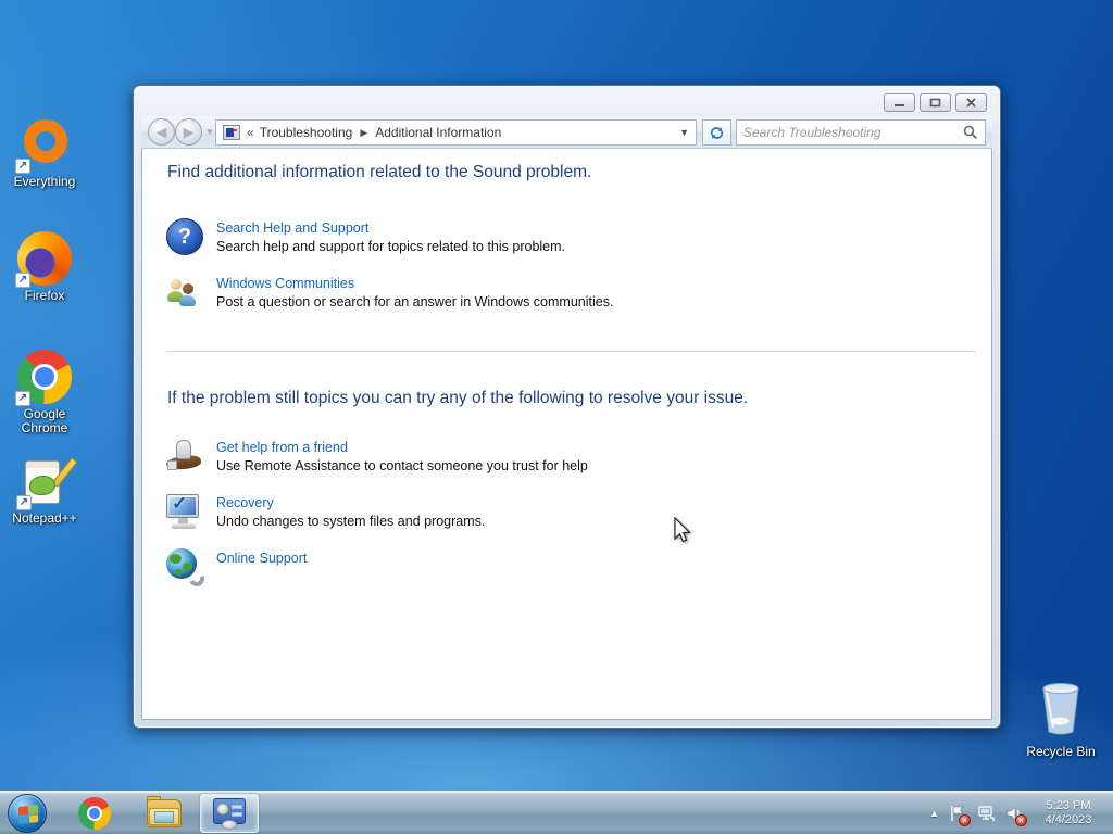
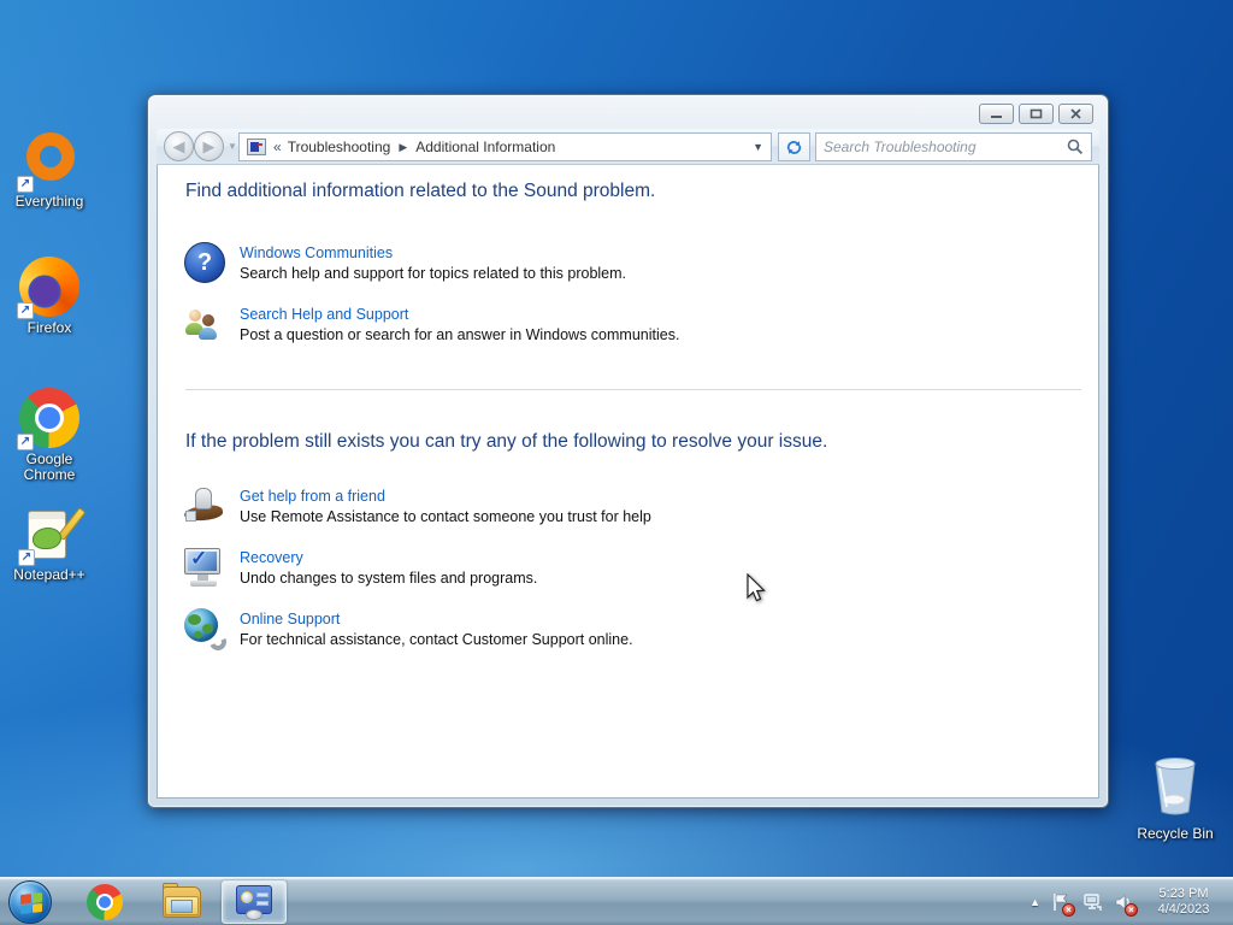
  ↗
  Everything
  ↗
  Firefox
  ↗
  Google Chrome
  ↗
  Notepad++
  Recycle Bin
  ◀
  ▶
  ▼
  «
  Troubleshooting
  ▶
  Additional Information
  ▼
  Search Troubleshooting
  Find additional information related to the Sound problem.
  ?
- Search Help and Support
+ Windows Communities
  Search help and support for topics related to this problem.
- Windows Communities
+ Search Help and Support
  Post a question or search for an answer in Windows communities.
- If the problem still topics you can try any of the following to resolve your issue.
+ If the problem still exists you can try any of the following to resolve your issue.
  Get help from a friend
  Use Remote Assistance to contact someone you trust for help
  ✓
  Recovery
  Undo changes to system files and programs.
  Online Support
+ For technical assistance, contact Customer Support online.
  ▲
  ×
  ×
  5:23 PM
  4/4/2023
